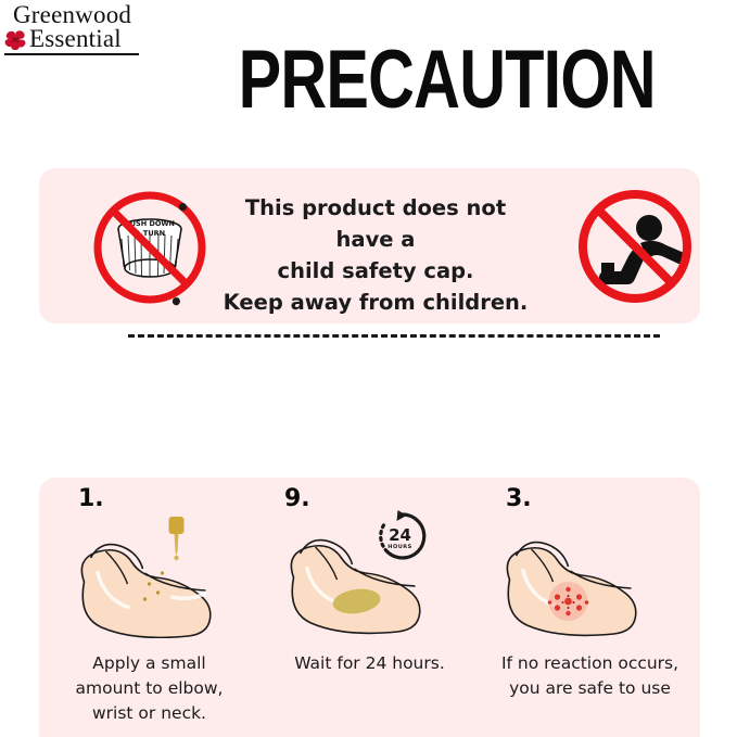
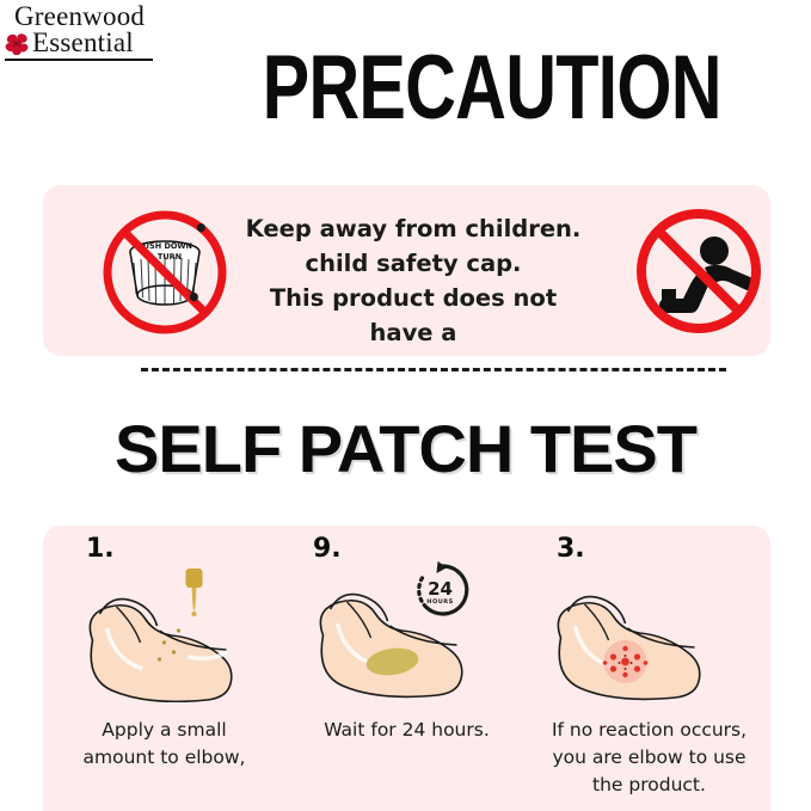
  Greenwood
  Essential
  PRECAUTION
  USH DOWN
  TURN
  •
- This product does not have a
+ Keep away from children.
  child safety cap.
  •
- Keep away from children.
+ This product does not have a
+ SELF PATCH TEST
  1.
  Apply a small
  amount to elbow,
- wrist or neck.
  9.
  24
  Wait for 24 hours.
  3.
  If no reaction occurs,
- you are safe to use
+ you are elbow to use
+ the product.
